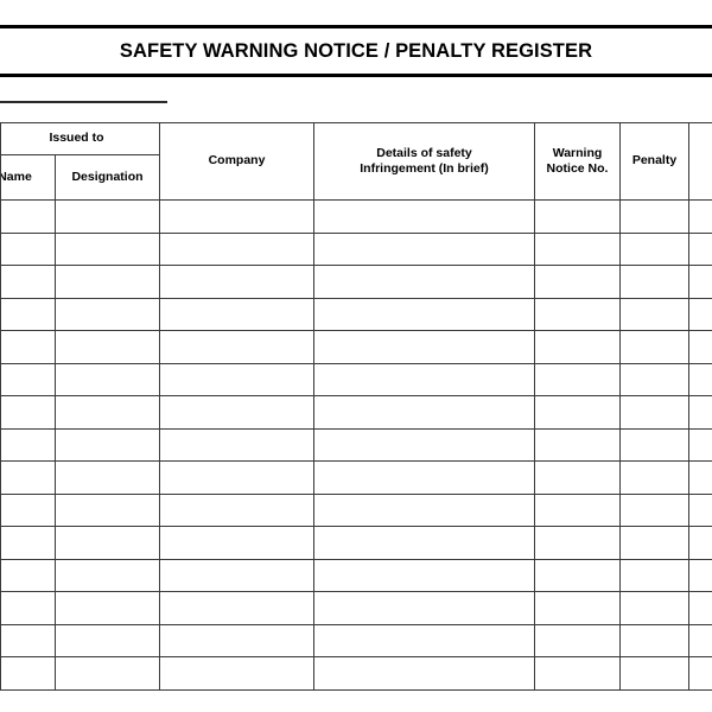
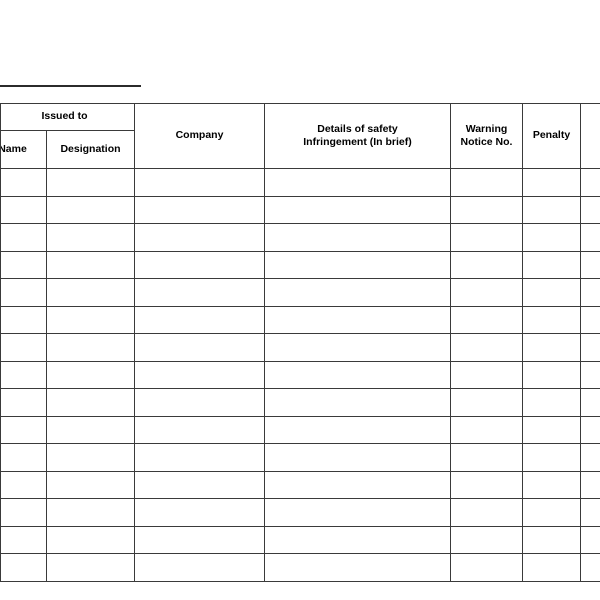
- SAFETY WARNING NOTICE / PENALTY REGISTER
  Issued to	Company	Details of safety Infringement (In brief)	Warning Notice No.	Penalty
  Name	Designation
